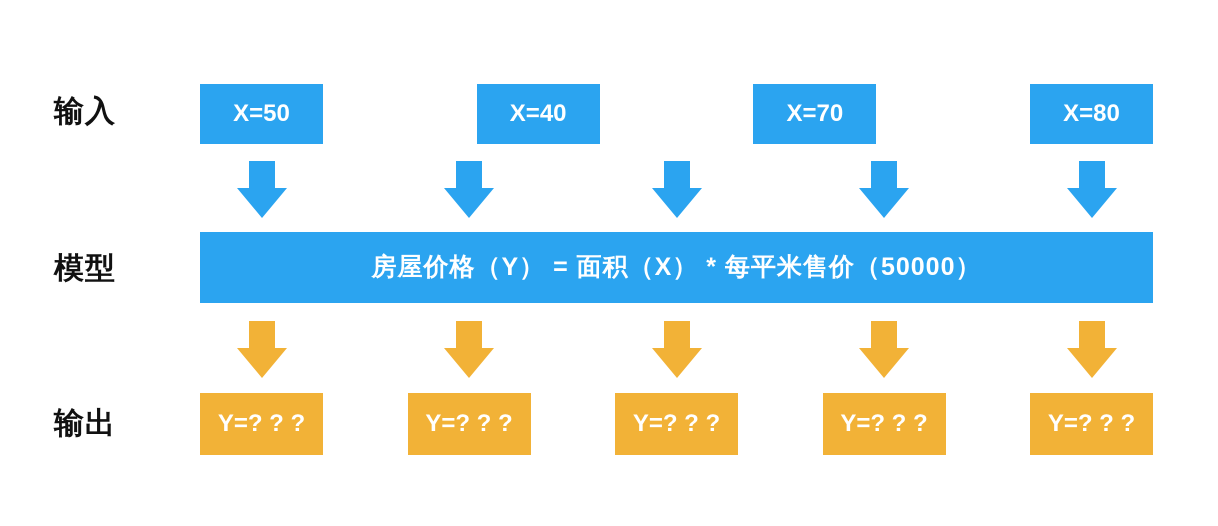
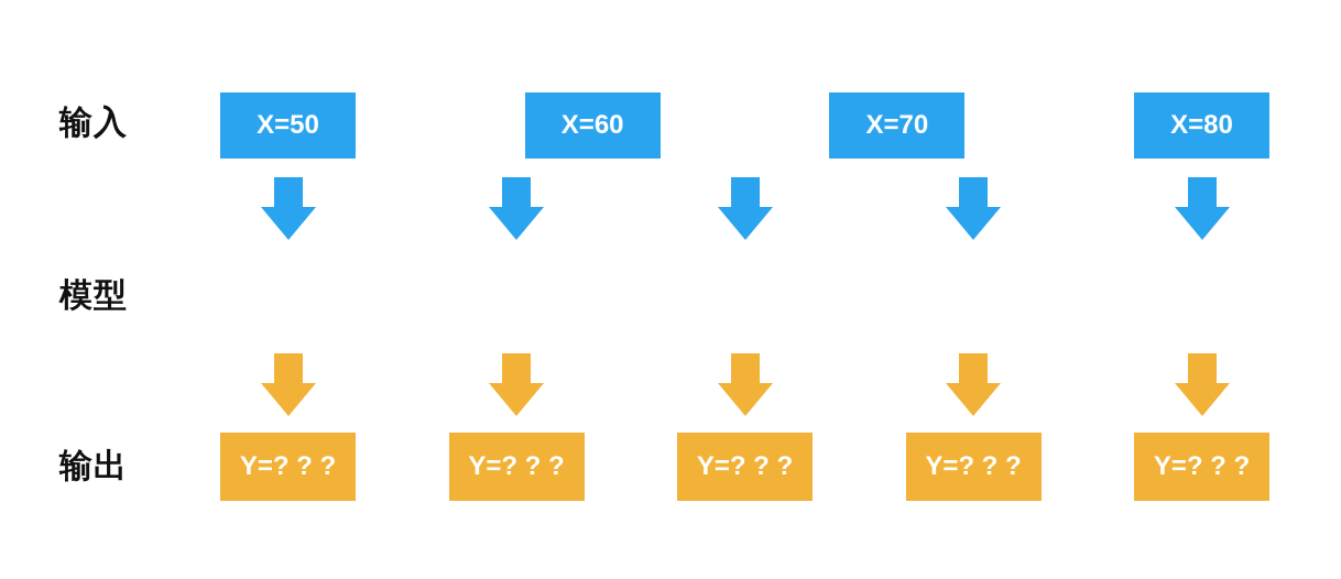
  输入
  模型
  输出
  X=50
- X=40
+ X=60
  X=70
  X=80
- 房屋价格（Y） = 面积（X） * 每平米售价（50000）
  Y=? ? ?
  Y=? ? ?
  Y=? ? ?
  Y=? ? ?
  Y=? ? ?
